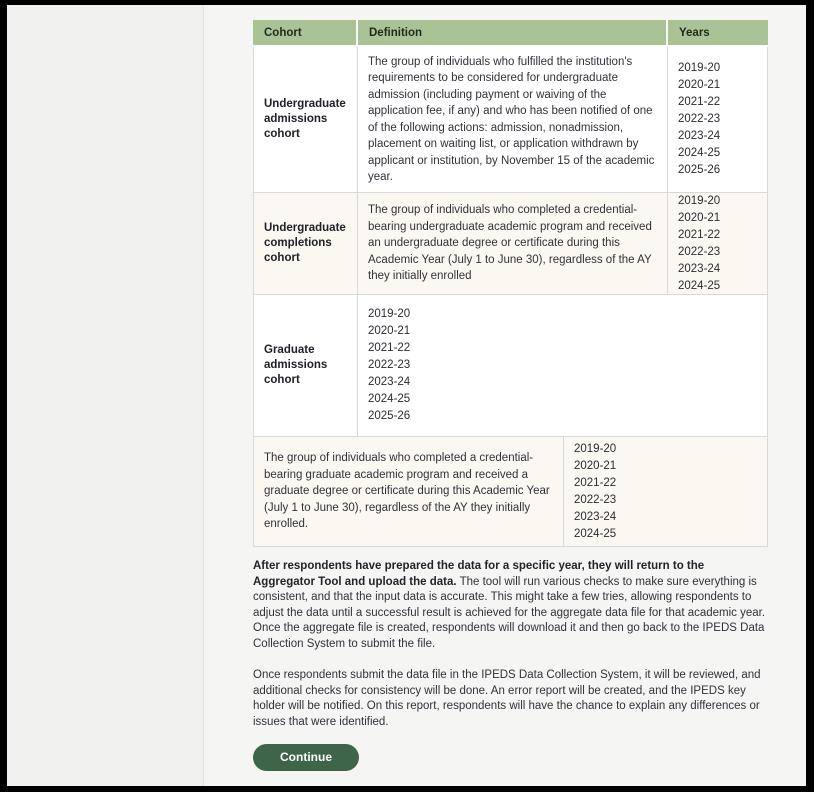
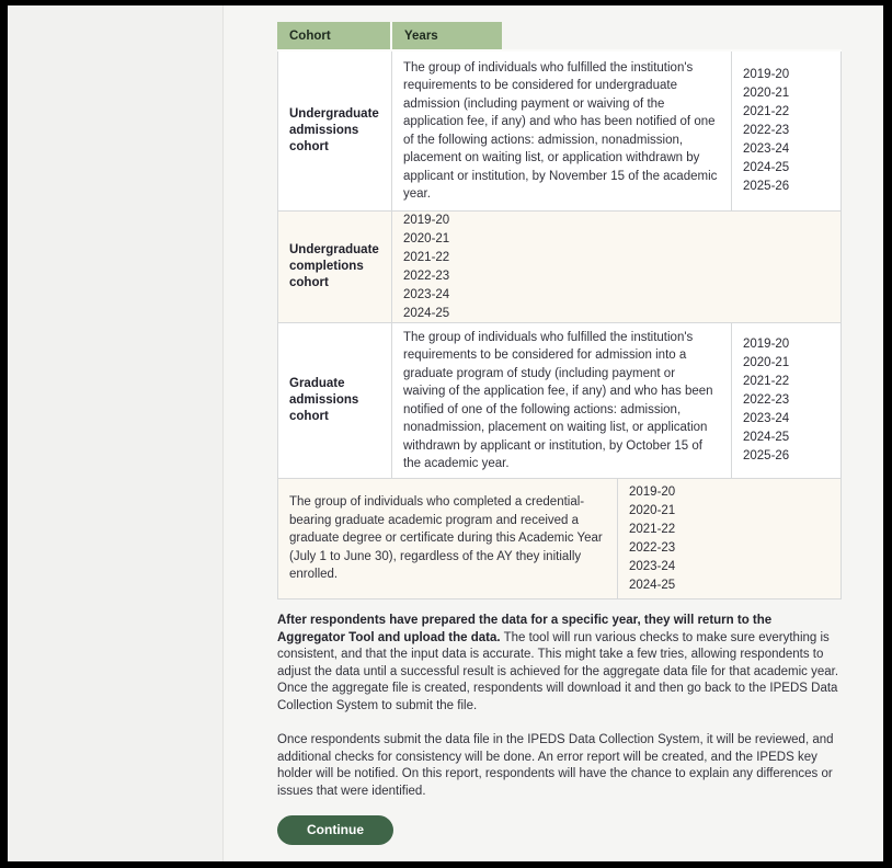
  Cohort
- Definition
  Years
  Undergraduate admissions cohort
  The group of individuals who fulfilled the institution's requirements to be considered for undergraduate admission (including payment or waiving of the application fee, if any) and who has been notified of one of the following actions: admission, nonadmission, placement on waiting list, or application withdrawn by applicant or institution, by November 15 of the academic year.
  2019-20
  2020-21
  2021-22
  2022-23
  2023-24
  2024-25
  2025-26
  Undergraduate completions cohort
- The group of individuals who completed a credential-bearing undergraduate academic program and received an undergraduate degree or certificate during this Academic Year (July 1 to June 30), regardless of the AY they initially enrolled
  2019-20
  2020-21
  2021-22
  2022-23
  2023-24
  2024-25
  Graduate admissions cohort
+ The group of individuals who fulfilled the institution's requirements to be considered for admission into a graduate program of study (including payment or waiving of the application fee, if any) and who has been notified of one of the following actions: admission, nonadmission, placement on waiting list, or application withdrawn by applicant or institution, by October 15 of the academic year.
  2019-20
  2020-21
  2021-22
  2022-23
  2023-24
  2024-25
  2025-26
  The group of individuals who completed a credential-bearing graduate academic program and received a graduate degree or certificate during this Academic Year (July 1 to June 30), regardless of the AY they initially enrolled.
  2019-20
  2020-21
  2021-22
  2022-23
  2023-24
  2024-25
  After respondents have prepared the data for a specific year, they will return to the Aggregator Tool and upload the data. The tool will run various checks to make sure everything is consistent, and that the input data is accurate. This might take a few tries, allowing respondents to adjust the data until a successful result is achieved for the aggregate data file for that academic year. Once the aggregate file is created, respondents will download it and then go back to the IPEDS Data Collection System to submit the file.
  Once respondents submit the data file in the IPEDS Data Collection System, it will be reviewed, and additional checks for consistency will be done. An error report will be created, and the IPEDS key holder will be notified. On this report, respondents will have the chance to explain any differences or issues that were identified.
  Continue
